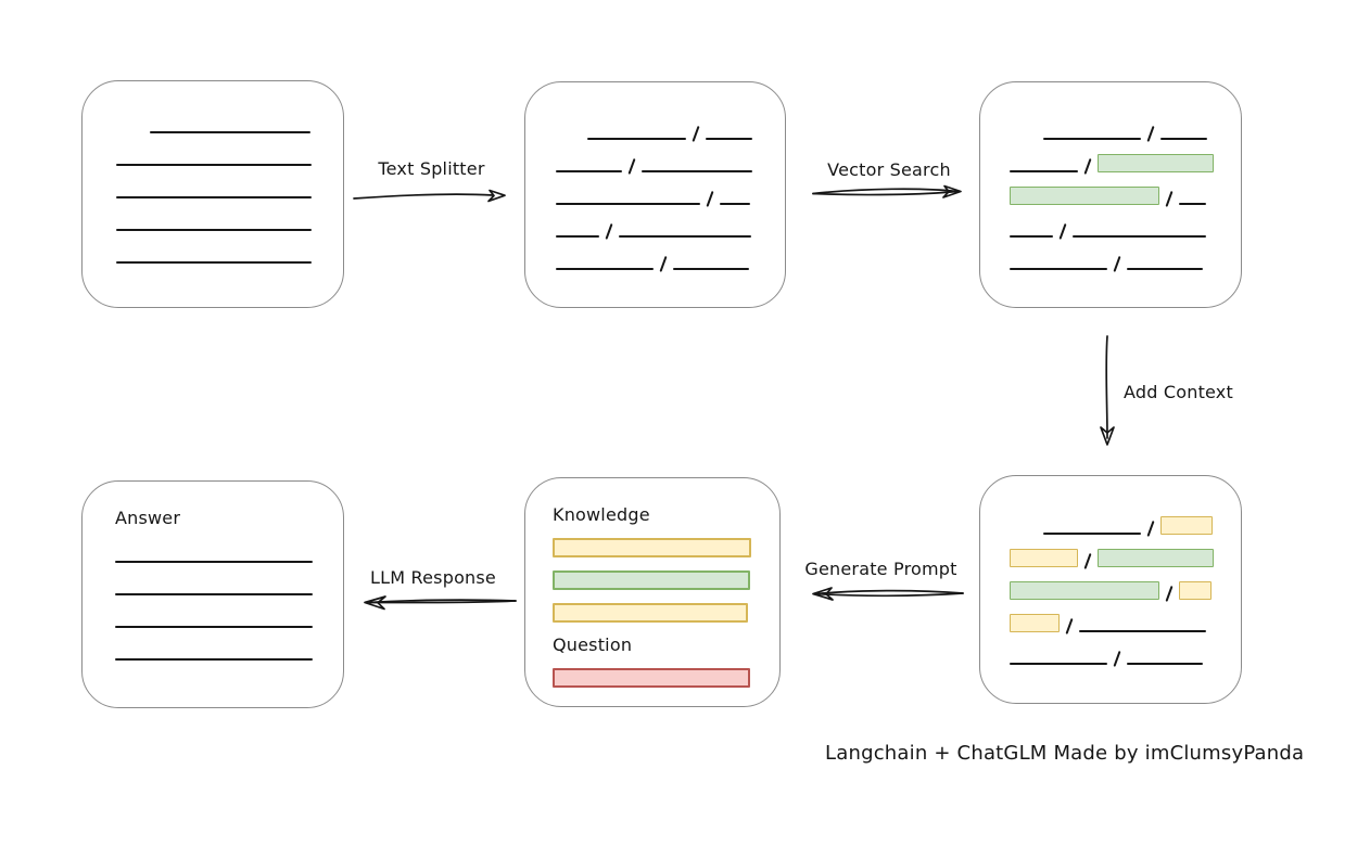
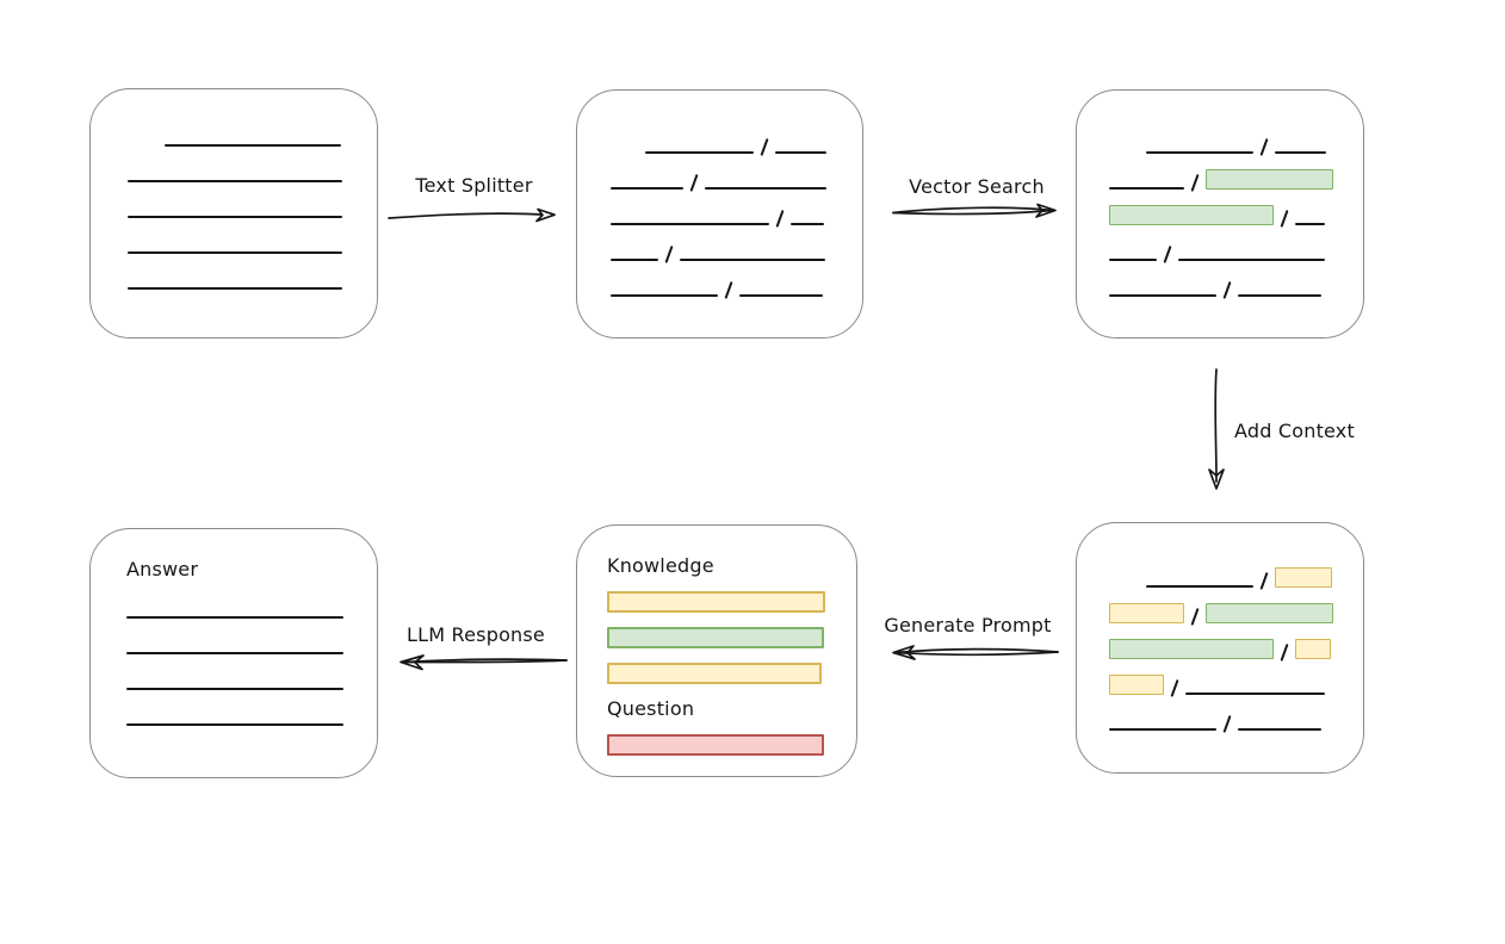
  Knowledge
  Question
  Answer
  Text Splitter
  Vector Search
  Add Context
  Generate Prompt
  LLM Response
- Langchain + ChatGLM Made by imClumsyPanda
